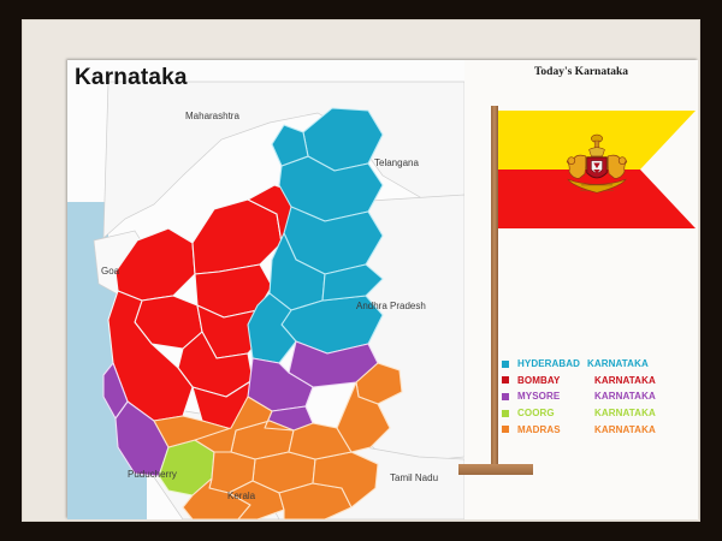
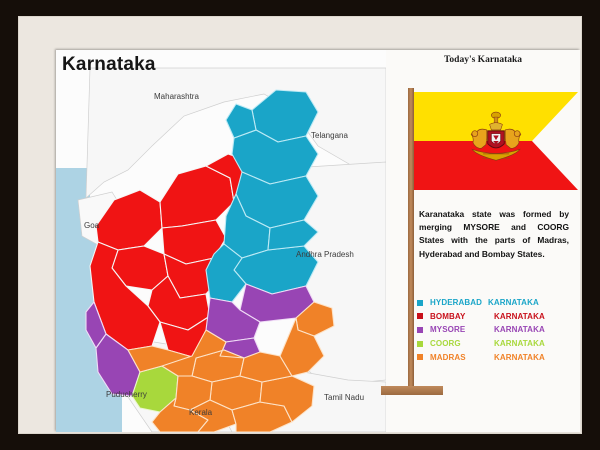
  Karnataka
  Maharashtra
  Telangana
  Goa
  Andhra Pradesh
  Puducherry
  Kerala
  Tamil Nadu
  Today's Karnataka
+ Karanataka state was formed by merging MYSORE and COORG States with the parts of Madras, Hyderabad and Bombay States.
  HYDERABAD
  KARNATAKA
  BOMBAY
  KARNATAKA
  MYSORE
  KARNATAKA
  COORG
  KARNATAKA
  MADRAS
  KARNATAKA
